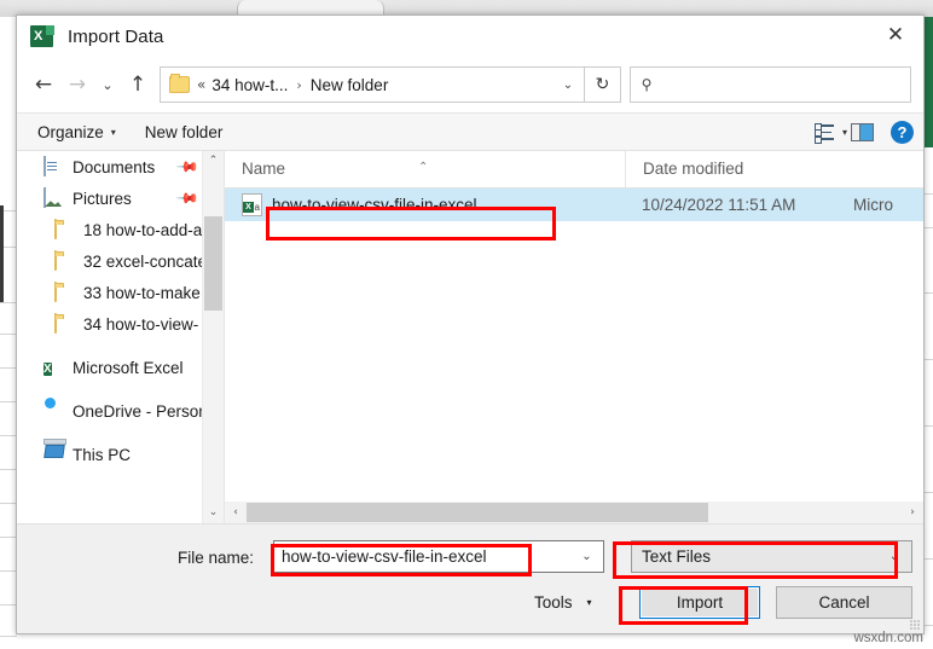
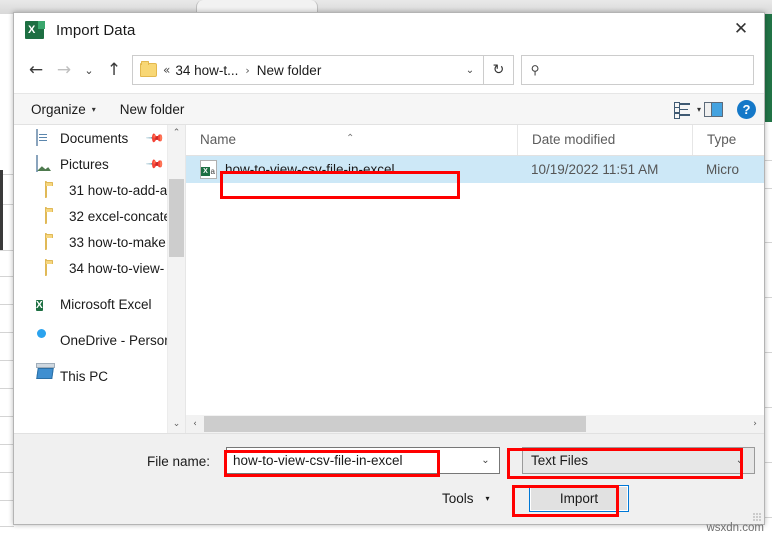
  X
  Import Data
  ✕
  ←
  →
  ⌄
  ↑
  «
  34 how-t...
  ›
  New folder
  ⌄
  ↻
  ⚲
  Organize
  ▾
  New folder
  ▾
  ?
  Documents
  Pictures
- 18 how-to-add-a
+ 31 how-to-add-a
  32 excel-concat
  33 how-to-make
  34 how-to-view-
  X
  Microsoft Excel
  OneDrive - Perso
  This PC
  ⌃
  ⌄
  Name
  ⌃
  Date modified
+ Type
  how-to-view-csv-file-in-excel
- 10/24/2022 11:51 AM
+ 10/19/2022 11:51 AM
  Micro
  ‹
  ›
  File name:
  how-to-view-csv-file-in-excel
  ⌄
  Text Files
  ⌄
  Tools
  ▾
  Import
- Cancel
  wsxdn.com
